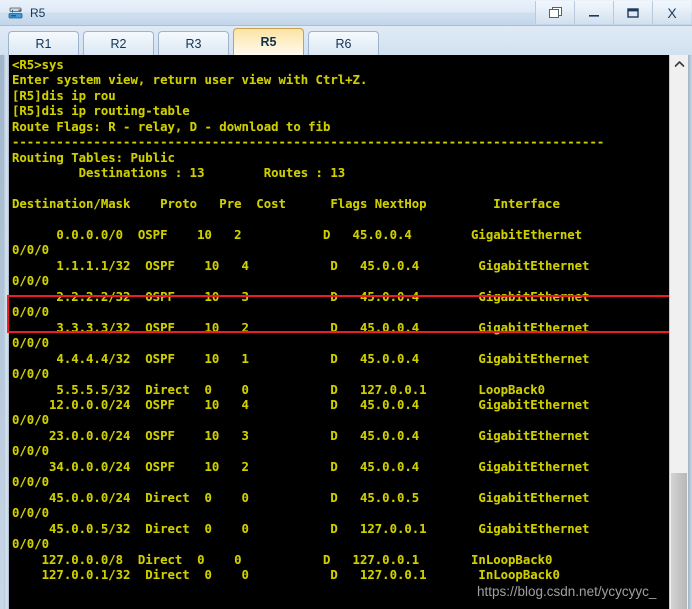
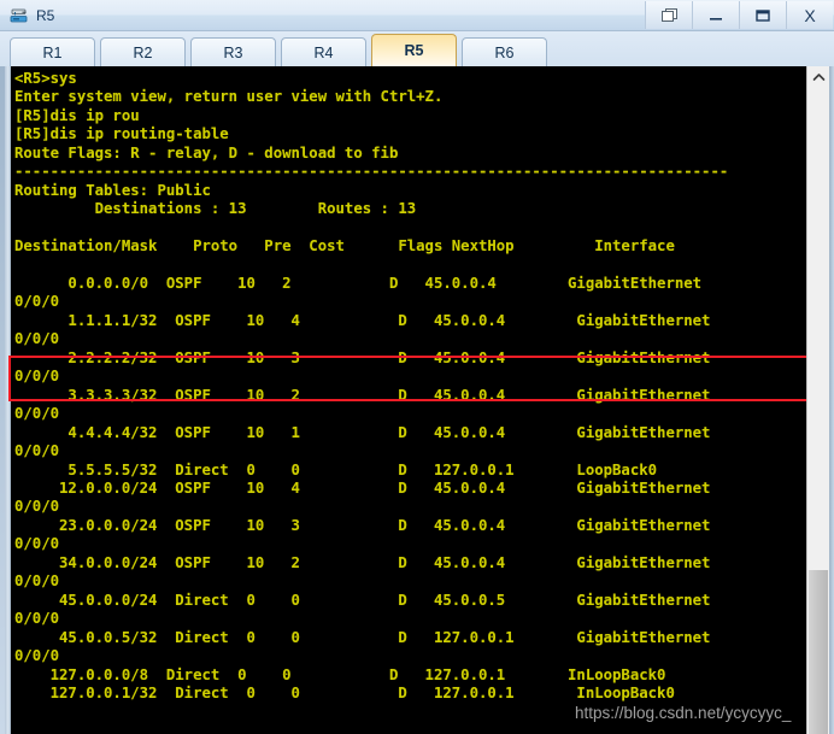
  R5
  X
  R1
  R2
  R3
+ R4
  R5
  R6
  <R5>sys
  Enter system view, return user view with Ctrl+Z.
  [R5]dis ip rou
  [R5]dis ip routing-table
  Route Flags: R - relay, D - download to fib
  --------------------------------------------------------------------------------
  Routing Tables: Public
  Destinations : 13 Routes : 13
  Destination/Mask Proto Pre Cost Flags NextHop Interface
  0.0.0.0/0 OSPF 10 2 D 45.0.0.4 GigabitEthernet
  0/0/0
  1.1.1.1/32 OSPF 10 4 D 45.0.0.4 GigabitEthernet
  0/0/0
  2.2.2.2/32 OSPF 10 3 D 45.0.0.4 GigabitEthernet
  0/0/0
  3.3.3.3/32 OSPF 10 2 D 45.0.0.4 GigabitEthernet
  0/0/0
  4.4.4.4/32 OSPF 10 1 D 45.0.0.4 GigabitEthernet
  0/0/0
  5.5.5.5/32 Direct 0 0 D 127.0.0.1 LoopBack0
  12.0.0.0/24 OSPF 10 4 D 45.0.0.4 GigabitEthernet
  0/0/0
  23.0.0.0/24 OSPF 10 3 D 45.0.0.4 GigabitEthernet
  0/0/0
  34.0.0.0/24 OSPF 10 2 D 45.0.0.4 GigabitEthernet
  0/0/0
  45.0.0.0/24 Direct 0 0 D 45.0.0.5 GigabitEthernet
  0/0/0
  45.0.0.5/32 Direct 0 0 D 127.0.0.1 GigabitEthernet
  0/0/0
  127.0.0.0/8 Direct 0 0 D 127.0.0.1 InLoopBack0
  127.0.0.1/32 Direct 0 0 D 127.0.0.1 InLoopBack0
  https://blog.csdn.net/ycycyyc_
